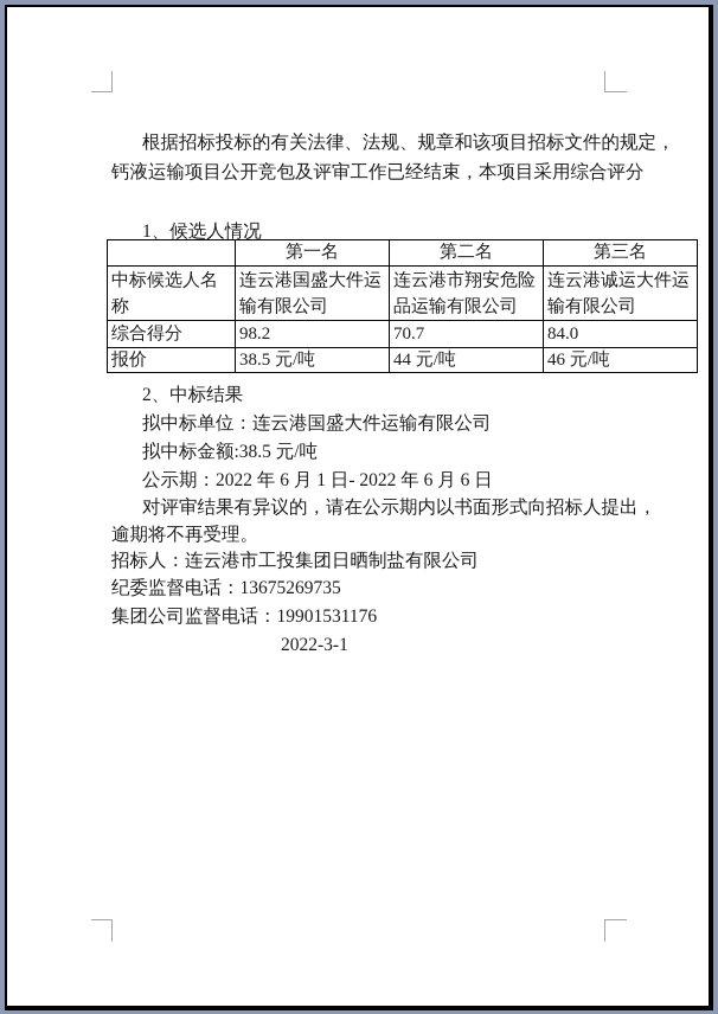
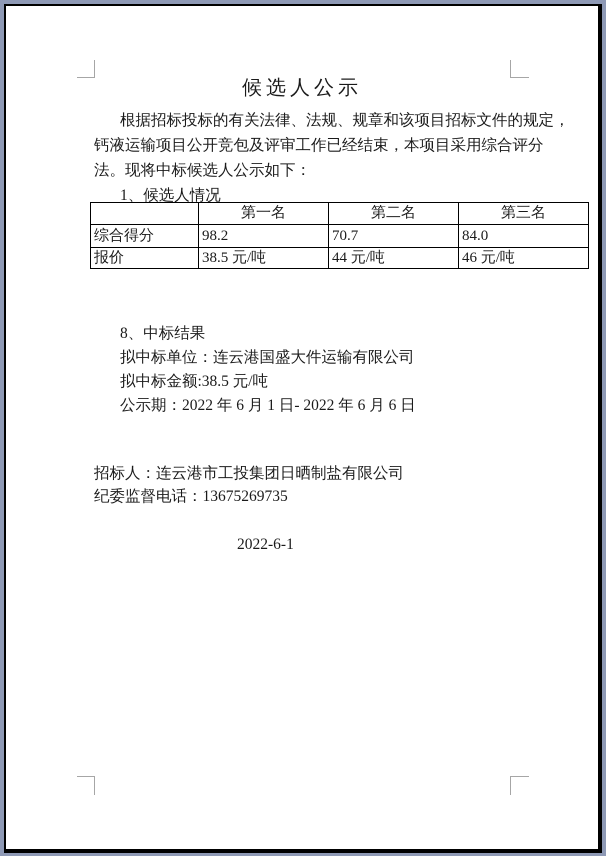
+ 候选人公示
  根据招标投标的有关法律、法规、规章和该项目招标文件的规定，
  钙液运输项目公开竞包及评审工作已经结束，本项目采用综合评分
+ 法。现将中标候选人公示如下：
  1、候选人情况
  	第一名	第二名	第三名
- 中标候选人名称	连云港国盛大件运 输有限公司	连云港市翔安危险 品运输有限公司	连云港诚运大件运 输有限公司
  综合得分	98.2	70.7	84.0
  报价	38.5 元/吨	44 元/吨	46 元/吨
- 2、中标结果
+ 8、中标结果
  拟中标单位：连云港国盛大件运输有限公司
  拟中标金额:38.5 元/吨
  公示期：2022 年 6 月 1 日- 2022 年 6 月 6 日
- 对评审结果有异议的，请在公示期内以书面形式向招标人提出，
- 逾期将不再受理。
  招标人：连云港市工投集团日晒制盐有限公司
  纪委监督电话：13675269735
- 集团公司监督电话：19901531176
- 2022-3-1
+ 2022-6-1
